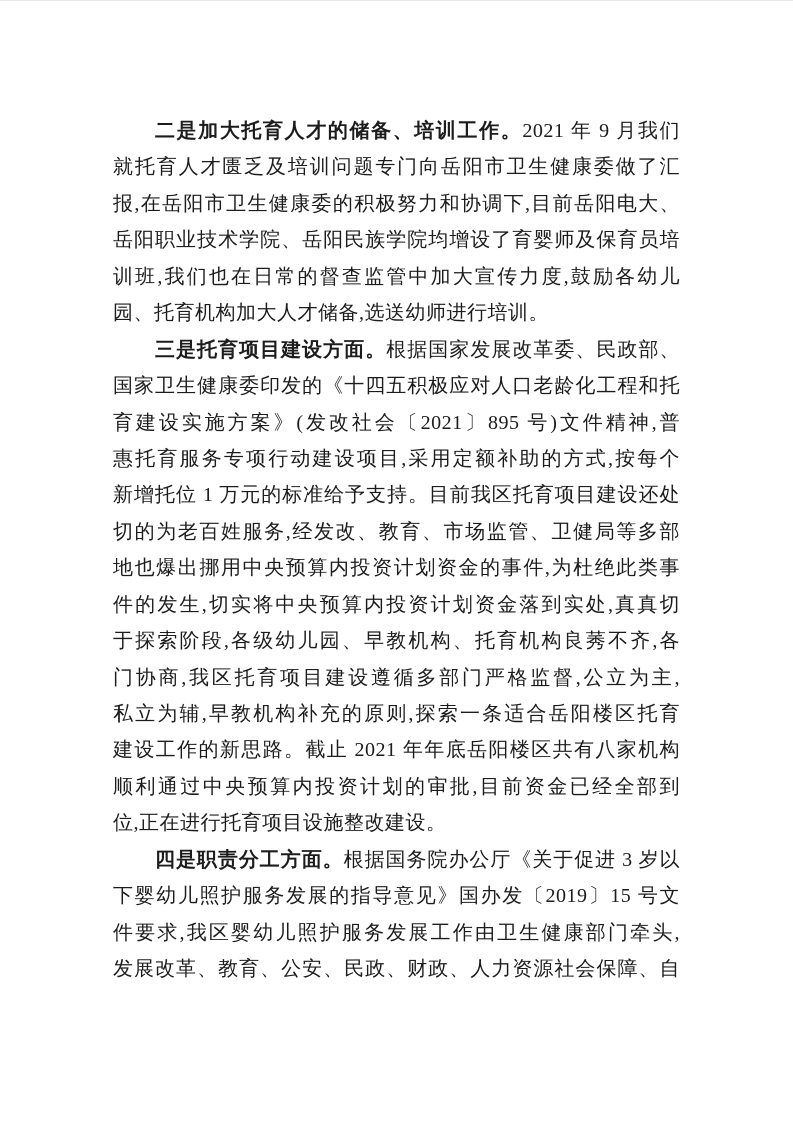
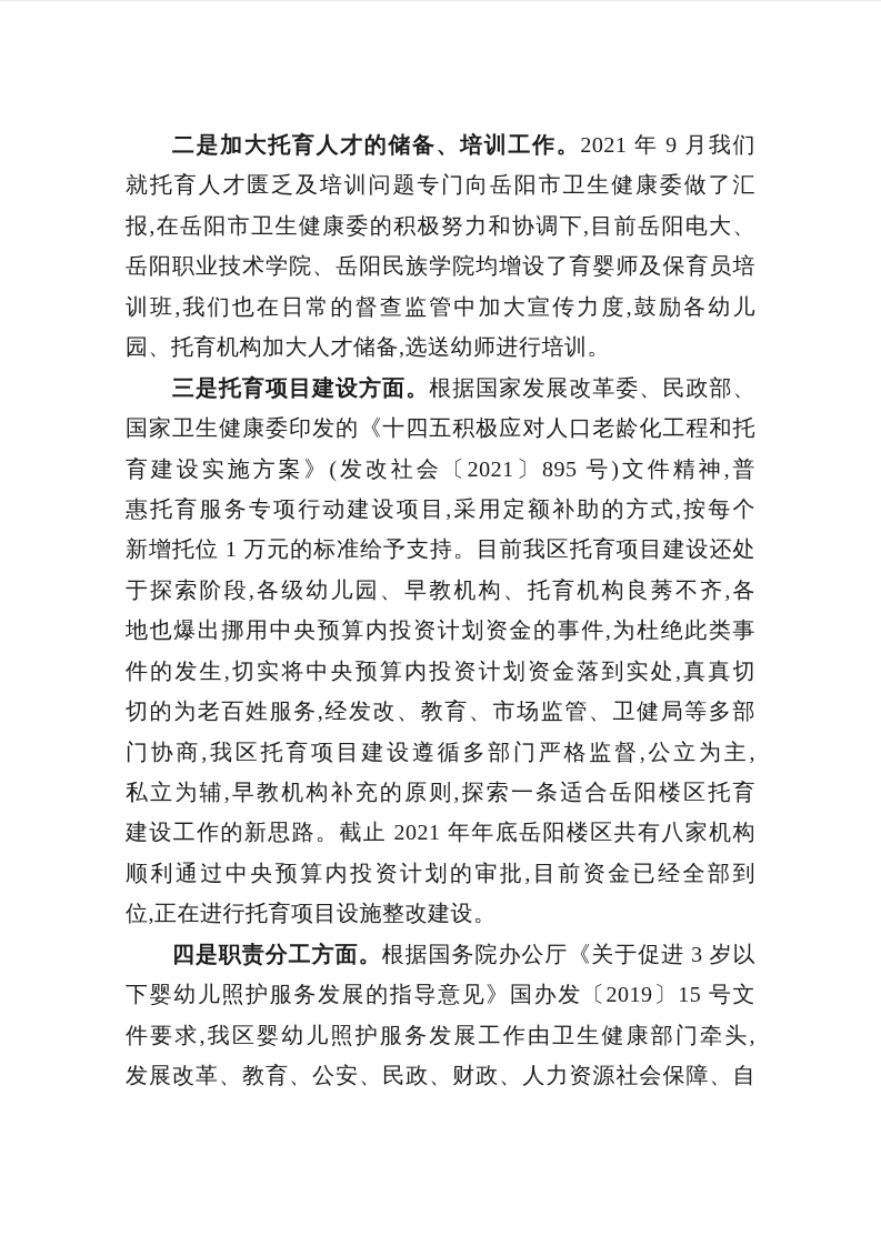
  二是加大托育人才的储备、培训工作。2021 年 9 月我们
  就托育人才匮乏及培训问题专门向岳阳市卫生健康委做了汇
  报,在岳阳市卫生健康委的积极努力和协调下,目前岳阳电大、
  岳阳职业技术学院、岳阳民族学院均增设了育婴师及保育员培
  训班,我们也在日常的督查监管中加大宣传力度,鼓励各幼儿
  园、托育机构加大人才储备,选送幼师进行培训。
  三是托育项目建设方面。根据国家发展改革委、民政部、
  国家卫生健康委印发的《十四五积极应对人口老龄化工程和托
  育建设实施方案》(发改社会〔2021〕895 号)文件精神,普
  惠托育服务专项行动建设项目,采用定额补助的方式,按每个
  新增托位 1 万元的标准给予支持。目前我区托育项目建设还处
- 切的为老百姓服务,经发改、教育、市场监管、卫健局等多部
+ 于探索阶段,各级幼儿园、早教机构、托育机构良莠不齐,各
  地也爆出挪用中央预算内投资计划资金的事件,为杜绝此类事
  件的发生,切实将中央预算内投资计划资金落到实处,真真切
- 于探索阶段,各级幼儿园、早教机构、托育机构良莠不齐,各
+ 切的为老百姓服务,经发改、教育、市场监管、卫健局等多部
  门协商,我区托育项目建设遵循多部门严格监督,公立为主,
  私立为辅,早教机构补充的原则,探索一条适合岳阳楼区托育
  建设工作的新思路。截止 2021 年年底岳阳楼区共有八家机构
  顺利通过中央预算内投资计划的审批,目前资金已经全部到
  位,正在进行托育项目设施整改建设。
  四是职责分工方面。根据国务院办公厅《关于促进 3 岁以
  下婴幼儿照护服务发展的指导意见》国办发〔2019〕15 号文
  件要求,我区婴幼儿照护服务发展工作由卫生健康部门牵头,
  发展改革、教育、公安、民政、财政、人力资源社会保障、自
